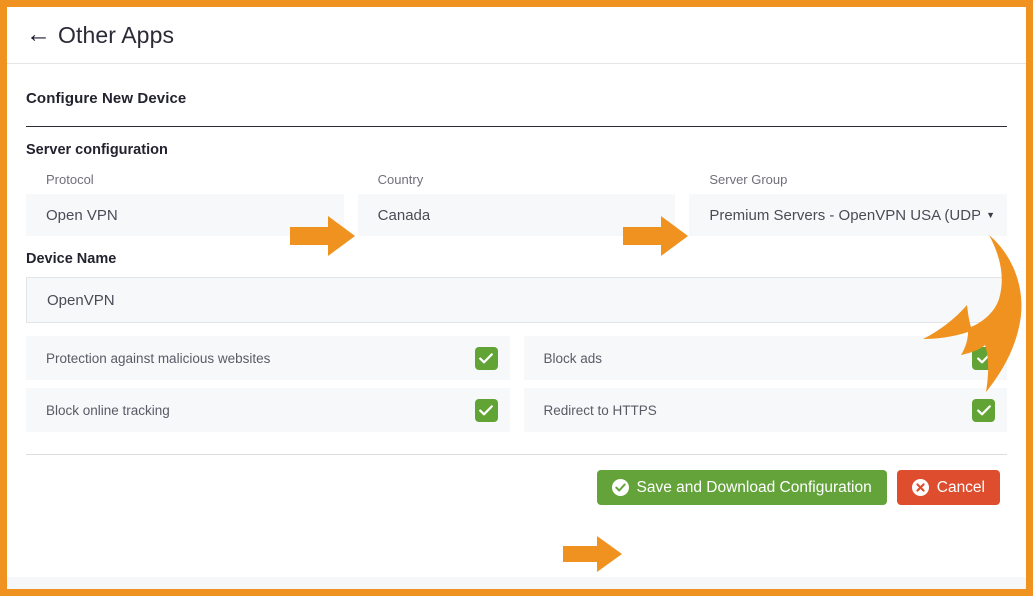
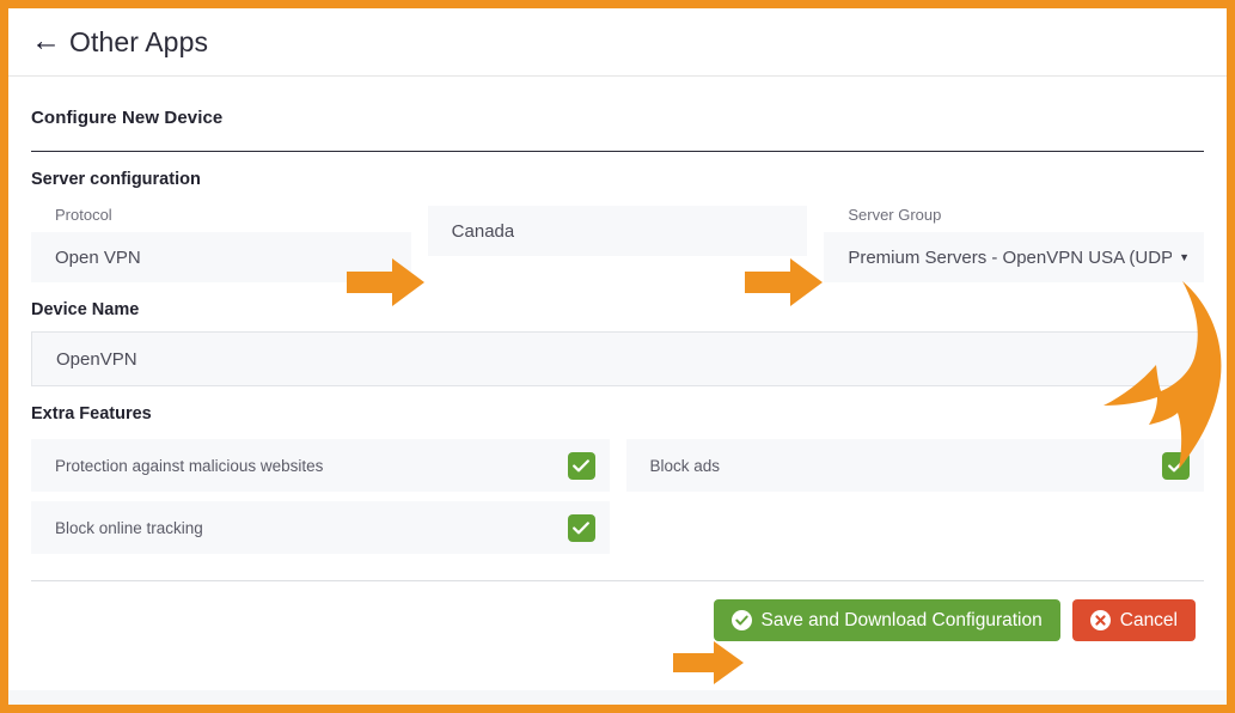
  ←
  Other Apps
  Configure New Device
  Server configuration
  Protocol
  Open VPN
- Country
  Canada
  Server Group
  Premium Servers - OpenVPN USA (UDP
  ▼
  Device Name
  OpenVPN
+ Extra Features
  Protection against malicious websites
  Block ads
  Block online tracking
- Redirect to HTTPS
  Save and Download Configuration
  Cancel
